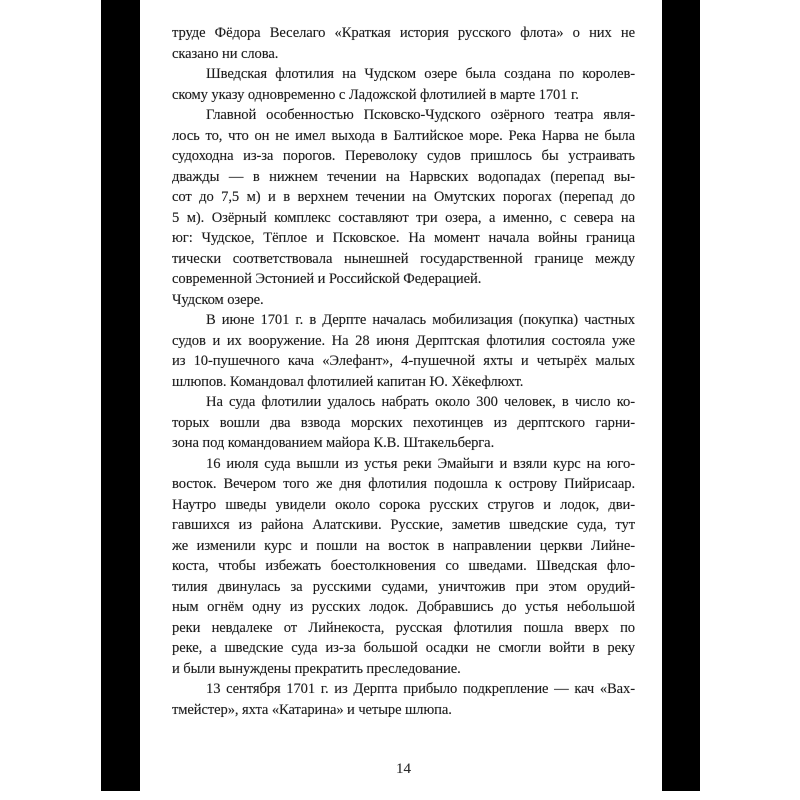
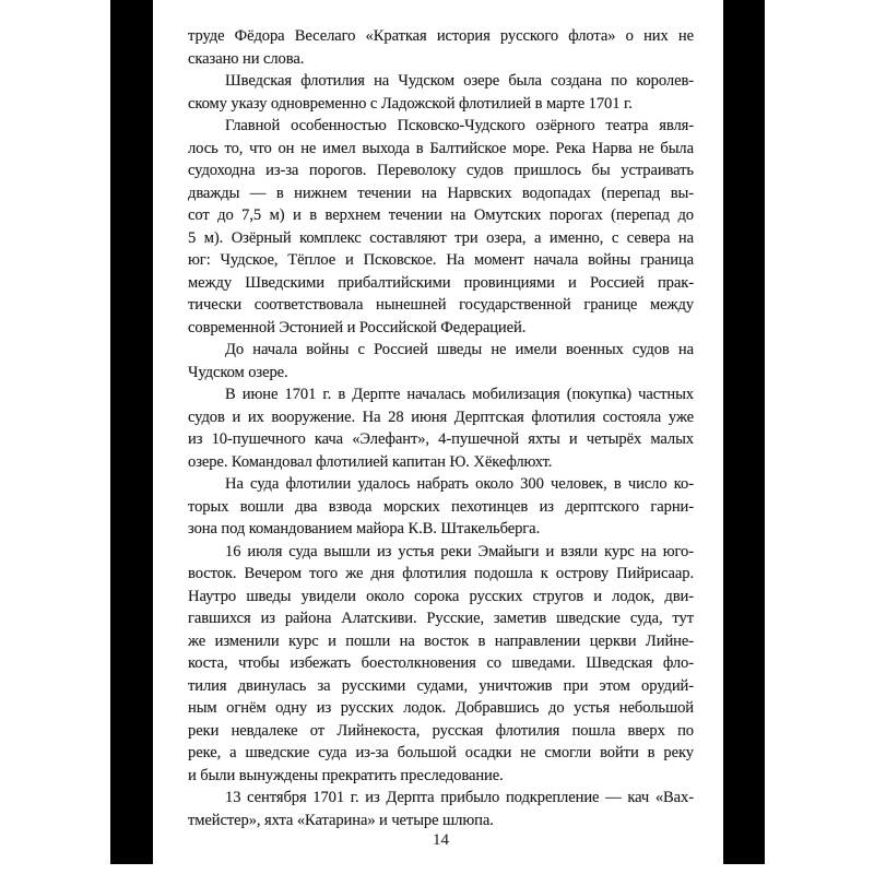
  труде Фёдора Веселаго «Краткая история русского флота» о них не
  сказано ни слова.
  Шведская флотилия на Чудском озере была создана по королев-
  скому указу одновременно с Ладожской флотилией в марте 1701 г.
  Главной особенностью Псковско-Чудского озёрного театра явля-
  лось то, что он не имел выхода в Балтийское море. Река Нарва не была
  судоходна из-за порогов. Переволоку судов пришлось бы устраивать
  дважды — в нижнем течении на Нарвских водопадах (перепад вы-
  сот до 7,5 м) и в верхнем течении на Омутских порогах (перепад до
  5 м). Озёрный комплекс составляют три озера, а именно, с севера на
  юг: Чудское, Тёплое и Псковское. На момент начала войны граница
+ между Шведскими прибалтийскими провинциями и Россией прак-
  тически соответствовала нынешней государственной границе между
  современной Эстонией и Российской Федерацией.
+ До начала войны с Россией шведы не имели военных судов на
  Чудском озере.
  В июне 1701 г. в Дерпте началась мобилизация (покупка) частных
  судов и их вооружение. На 28 июня Дерптская флотилия состояла уже
  из 10-пушечного кача «Элефант», 4-пушечной яхты и четырёх малых
- шлюпов. Командовал флотилией капитан Ю. Хёкефлюхт.
+ озере. Командовал флотилией капитан Ю. Хёкефлюхт.
  На суда флотилии удалось набрать около 300 человек, в число ко-
  торых вошли два взвода морских пехотинцев из дерптского гарни-
  зона под командованием майора К.В. Штакельберга.
  16 июля суда вышли из устья реки Эмайыги и взяли курс на юго-
  восток. Вечером того же дня флотилия подошла к острову Пийрисаар.
  Наутро шведы увидели около сорока русских стругов и лодок, дви-
  гавшихся из района Алатскиви. Русские, заметив шведские суда, тут
  же изменили курс и пошли на восток в направлении церкви Лийне-
  коста, чтобы избежать боестолкновения со шведами. Шведская фло-
  тилия двинулась за русскими судами, уничтожив при этом орудий-
  ным огнём одну из русских лодок. Добравшись до устья небольшой
  реки невдалеке от Лийнекоста, русская флотилия пошла вверх по
  реке, а шведские суда из-за большой осадки не смогли войти в реку
  и были вынуждены прекратить преследование.
  13 сентября 1701 г. из Дерпта прибыло подкрепление — кач «Вах-
  тмейстер», яхта «Катарина» и четыре шлюпа.
  14
